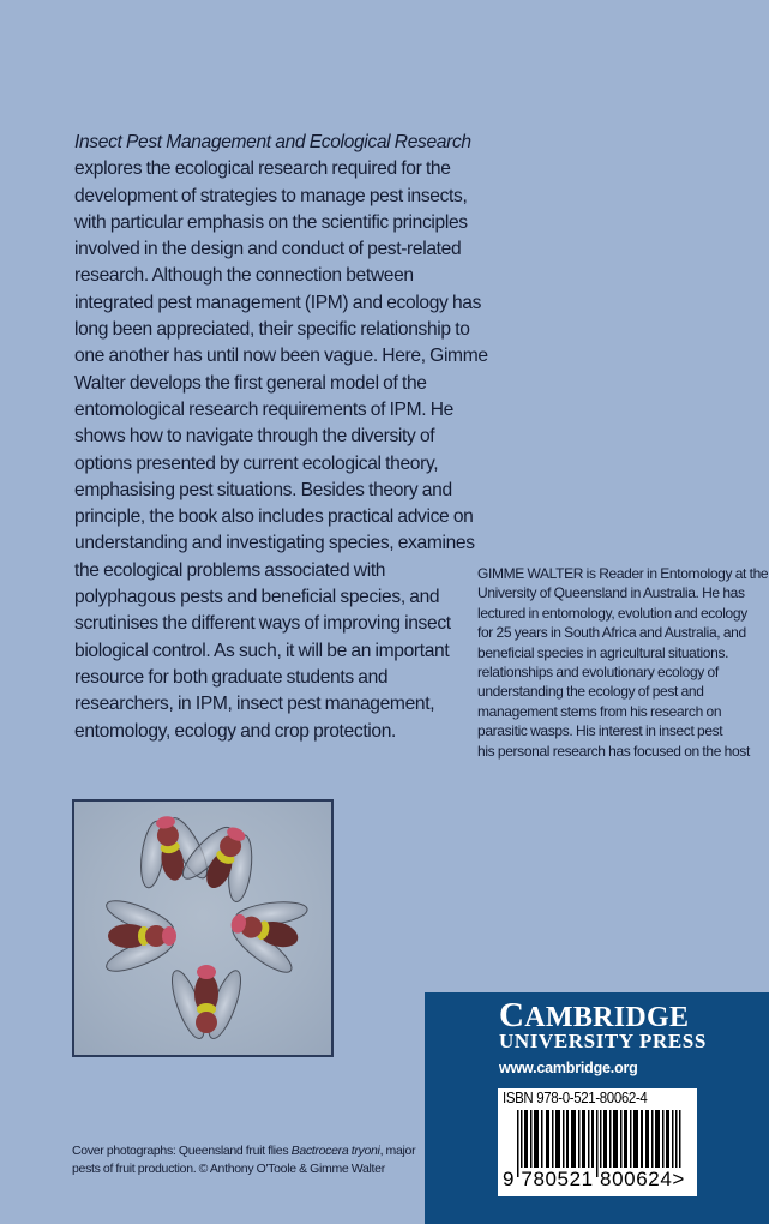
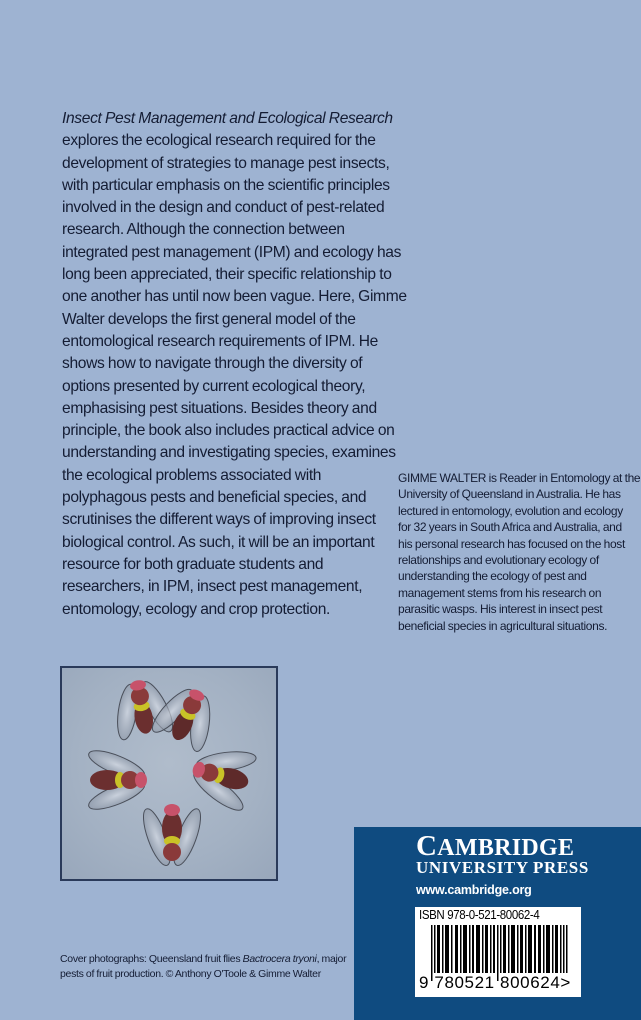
  Insect Pest Management and Ecological Research
  explores the ecological research required for the
  development of strategies to manage pest insects,
  with particular emphasis on the scientific principles
  involved in the design and conduct of pest-related
  research. Although the connection between
  integrated pest management (IPM) and ecology has
  long been appreciated, their specific relationship to
  one another has until now been vague. Here, Gimme
  Walter develops the first general model of the
  entomological research requirements of IPM. He
  shows how to navigate through the diversity of
  options presented by current ecological theory,
  emphasising pest situations. Besides theory and
  principle, the book also includes practical advice on
  understanding and investigating species, examines
  the ecological problems associated with
  polyphagous pests and beneficial species, and
  scrutinises the different ways of improving insect
  biological control. As such, it will be an important
  resource for both graduate students and
  researchers, in IPM, insect pest management,
  entomology, ecology and crop protection.
  GIMME WALTER is Reader in Entomology at the
  University of Queensland in Australia. He has
  lectured in entomology, evolution and ecology
- for 25 years in South Africa and Australia, and
+ for 32 years in South Africa and Australia, and
- beneficial species in agricultural situations.
+ his personal research has focused on the host
  relationships and evolutionary ecology of
  understanding the ecology of pest and
  management stems from his research on
  parasitic wasps. His interest in insect pest
- his personal research has focused on the host
+ beneficial species in agricultural situations.
  Cover photographs: Queensland fruit flies Bactrocera tryoni, major
  pests of fruit production. © Anthony O'Toole & Gimme Walter
  CAMBRIDGE
  UNIVERSITY PRESS
  www.cambridge.org
  ISBN 978-0-521-80062-4
  9 780521 800624>
